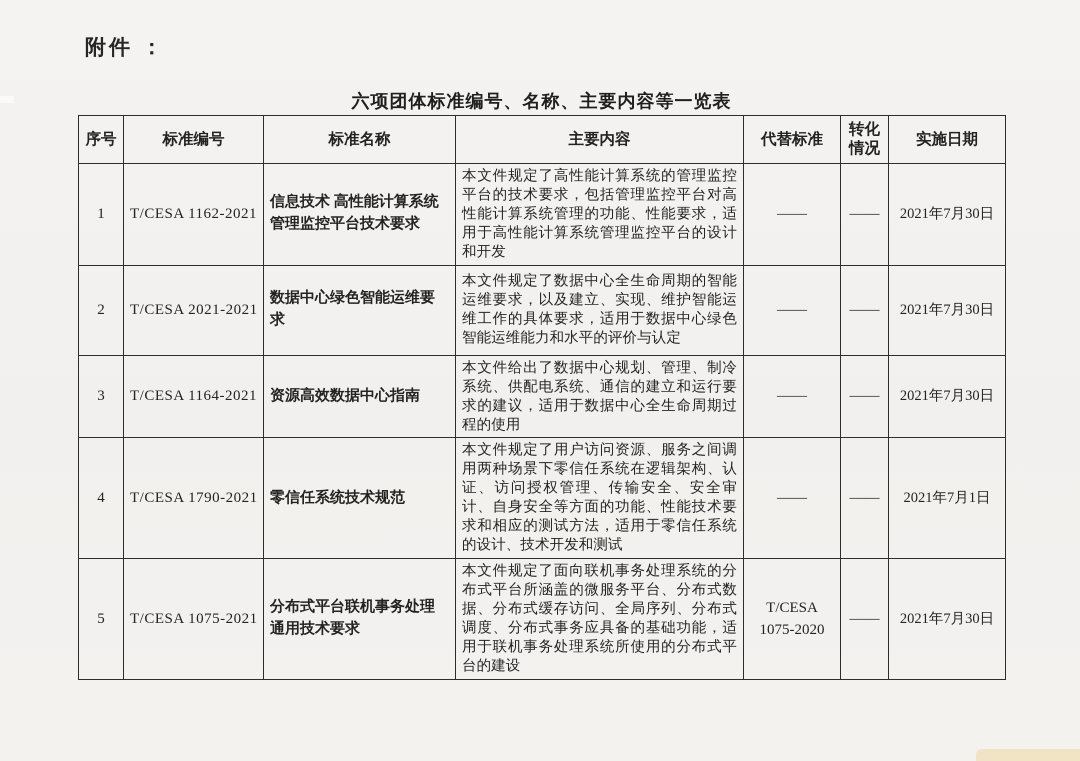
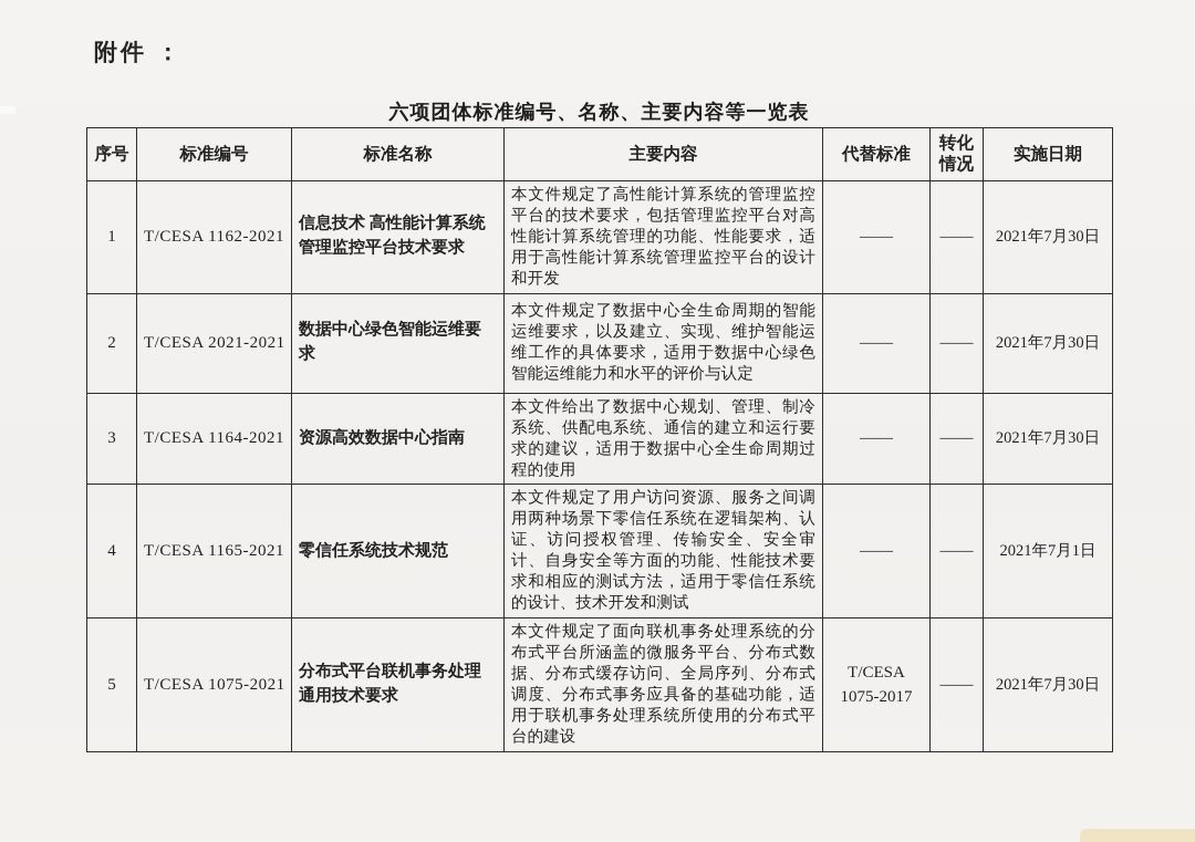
  附件 ：
  六项团体标准编号、名称、主要内容等一览表
  序号	标准编号	标准名称	主要内容	代替标准	转化情况	实施日期
  1	T/CESA 1162-2021	信息技术 高性能计算系统管理监控平台技术要求	本文件规定了高性能计算系统的管理监控平台的技术要求，包括管理监控平台对高性能计算系统管理的功能、性能要求，适用于高性能计算系统管理监控平台的设计和开发	——	——	2021年7月30日
  2	T/CESA 2021-2021	数据中心绿色智能运维要求	本文件规定了数据中心全生命周期的智能运维要求，以及建立、实现、维护智能运维工作的具体要求，适用于数据中心绿色智能运维能力和水平的评价与认定	——	——	2021年7月30日
  3	T/CESA 1164-2021	资源高效数据中心指南	本文件给出了数据中心规划、管理、制冷系统、供配电系统、通信的建立和运行要求的建议，适用于数据中心全生命周期过程的使用	——	——	2021年7月30日
- 4	T/CESA 1790-2021	零信任系统技术规范	本文件规定了用户访问资源、服务之间调用两种场景下零信任系统在逻辑架构、认证、访问授权管理、传输安全、安全审计、自身安全等方面的功能、性能技术要求和相应的测试方法，适用于零信任系统的设计、技术开发和测试	——	——	2021年7月1日
+ 4	T/CESA 1165-2021	零信任系统技术规范	本文件规定了用户访问资源、服务之间调用两种场景下零信任系统在逻辑架构、认证、访问授权管理、传输安全、安全审计、自身安全等方面的功能、性能技术要求和相应的测试方法，适用于零信任系统的设计、技术开发和测试	——	——	2021年7月1日
- 5	T/CESA 1075-2021	分布式平台联机事务处理通用技术要求	本文件规定了面向联机事务处理系统的分布式平台所涵盖的微服务平台、分布式数据、分布式缓存访问、全局序列、分布式调度、分布式事务应具备的基础功能，适用于联机事务处理系统所使用的分布式平台的建设	T/CESA 1075-2020	——	2021年7月30日
+ 5	T/CESA 1075-2021	分布式平台联机事务处理通用技术要求	本文件规定了面向联机事务处理系统的分布式平台所涵盖的微服务平台、分布式数据、分布式缓存访问、全局序列、分布式调度、分布式事务应具备的基础功能，适用于联机事务处理系统所使用的分布式平台的建设	T/CESA 1075-2017	——	2021年7月30日
